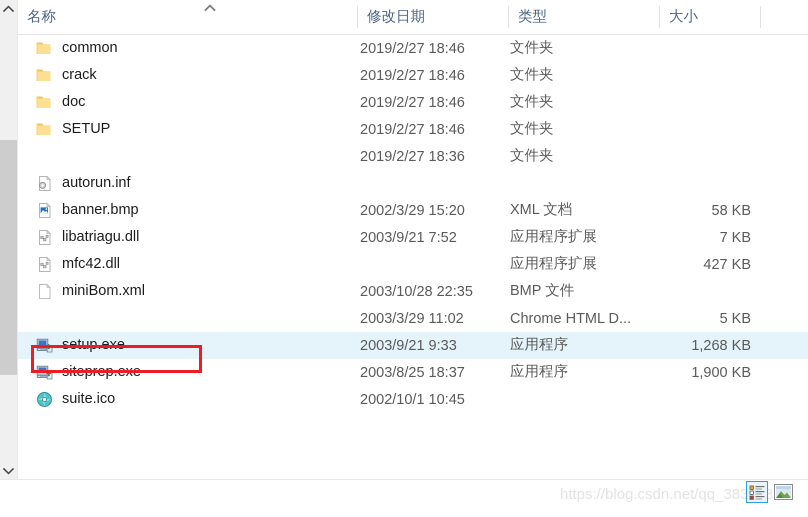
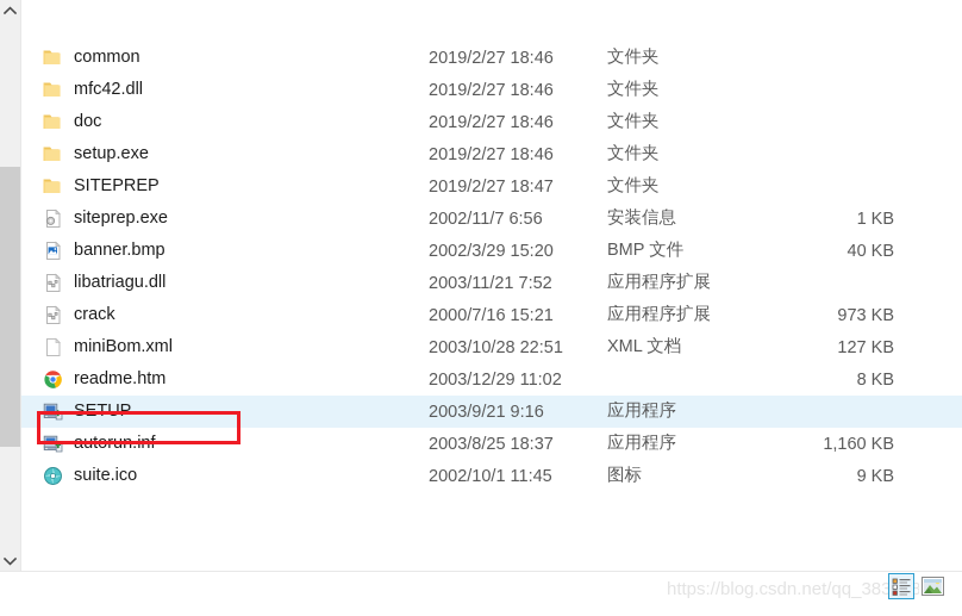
- 名称
- 修改日期
- 类型
- 大小
  common
  2019/2/27 18:46
  文件夹
- crack
+ mfc42.dll
  2019/2/27 18:46
  文件夹
  doc
  2019/2/27 18:46
  文件夹
- SETUP
+ setup.exe
  2019/2/27 18:46
  文件夹
+ SITEPREP
- 2019/2/27 18:36
+ 2019/2/27 18:47
  文件夹
- autorun.inf
+ siteprep.exe
+ 2002/11/7 6:56
+ 安装信息
+ 1 KB
  banner.bmp
  2002/3/29 15:20
- XML 文档
+ BMP 文件
- 58 KB
+ 40 KB
  libatriagu.dll
- 2003/9/21 7:52
+ 2003/11/21 7:52
  应用程序扩展
- 7 KB
- mfc42.dll
+ crack
+ 2000/7/16 15:21
  应用程序扩展
- 427 KB
+ 973 KB
  miniBom.xml
- 2003/10/28 22:35
+ 2003/10/28 22:51
- BMP 文件
+ XML 文档
+ 127 KB
+ readme.htm
- 2003/3/29 11:02
+ 2003/12/29 11:02
- Chrome HTML D...
- 5 KB
+ 8 KB
- setup.exe
+ SETUP
- 2003/9/21 9:33
+ 2003/9/21 9:16
  应用程序
- 1,268 KB
- siteprep.exe
+ autorun.inf
  2003/8/25 18:37
  应用程序
- 1,900 KB
+ 1,160 KB
  suite.ico
- 2002/10/1 10:45
+ 2002/10/1 11:45
+ 图标
+ 9 KB
  https://blog.csdn.net/qq_3838
